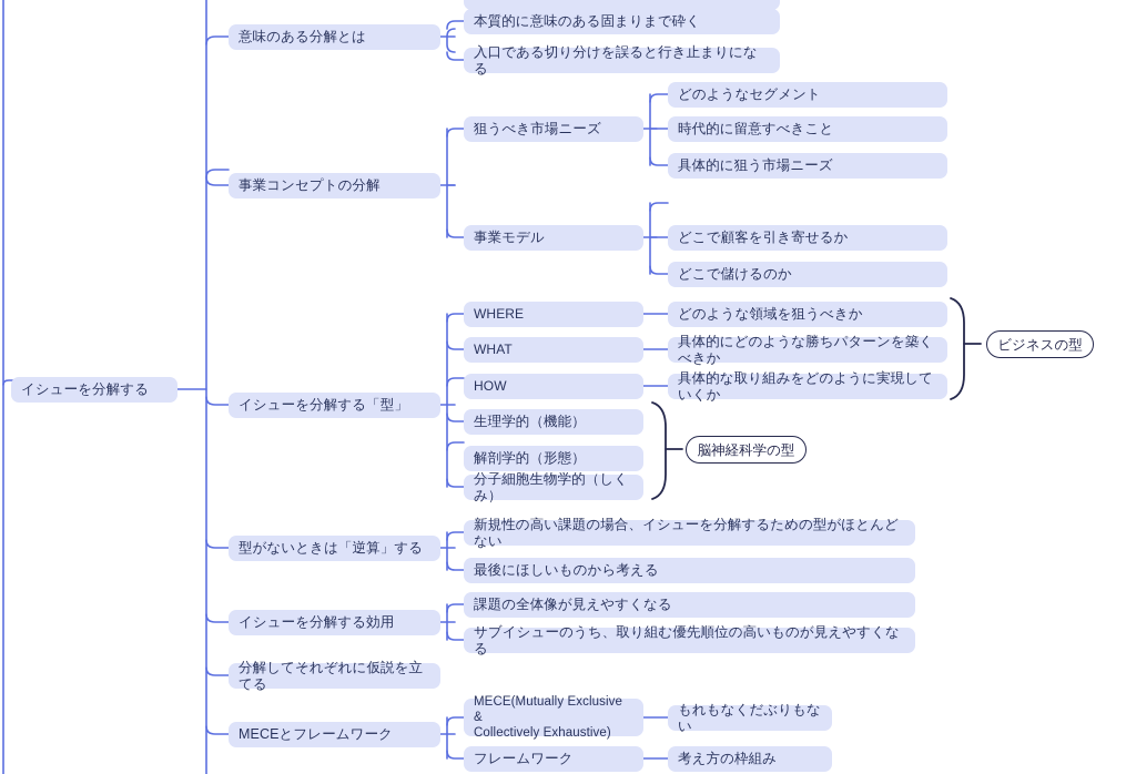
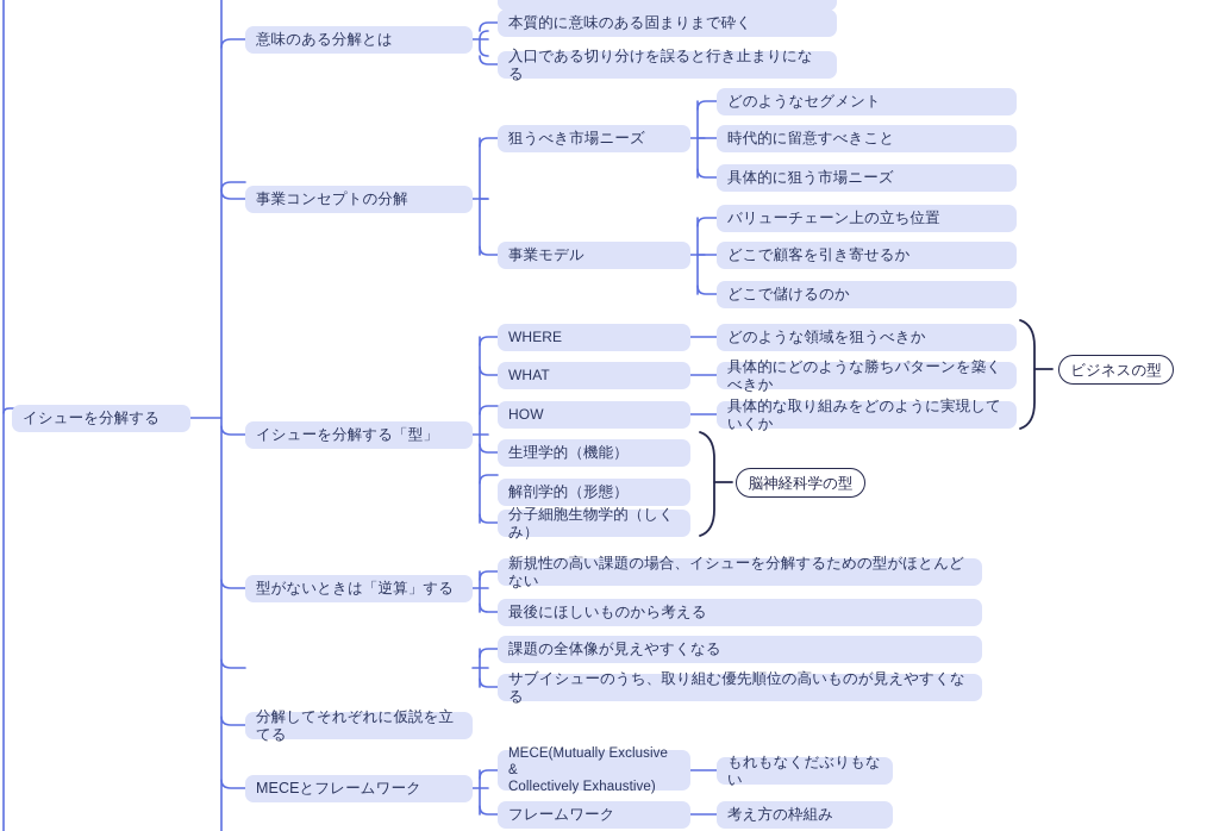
  イシューを分解する
  意味のある分解とは
  事業コンセプトの分解
  イシューを分解する「型」
  型がないときは「逆算」する
- イシューを分解する効用
  分解してそれぞれに仮説を立てる
  MECEとフレームワーク
  本質的に意味のある固まりまで砕く
  入口である切り分けを誤ると行き止まりになる
  狙うべき市場ニーズ
  事業モデル
  どのようなセグメント
  時代的に留意すべきこと
  具体的に狙う市場ニーズ
+ バリューチェーン上の立ち位置
  どこで顧客を引き寄せるか
  どこで儲けるのか
  WHERE
  WHAT
  HOW
  生理学的（機能）
  解剖学的（形態）
  分子細胞生物学的（しくみ）
  どのような領域を狙うべきか
  具体的にどのような勝ちパターンを築くべきか
  具体的な取り組みをどのように実現していくか
  新規性の高い課題の場合、イシューを分解するための型がほとんどない
  最後にほしいものから考える
  課題の全体像が見えやすくなる
  サブイシューのうち、取り組む優先順位の高いものが見えやすくなる
  MECE(Mutually Exclusive &
  Collectively Exhaustive)
  フレームワーク
  もれもなくだぶりもない
  考え方の枠組み
  ビジネスの型
  脳神経科学の型
